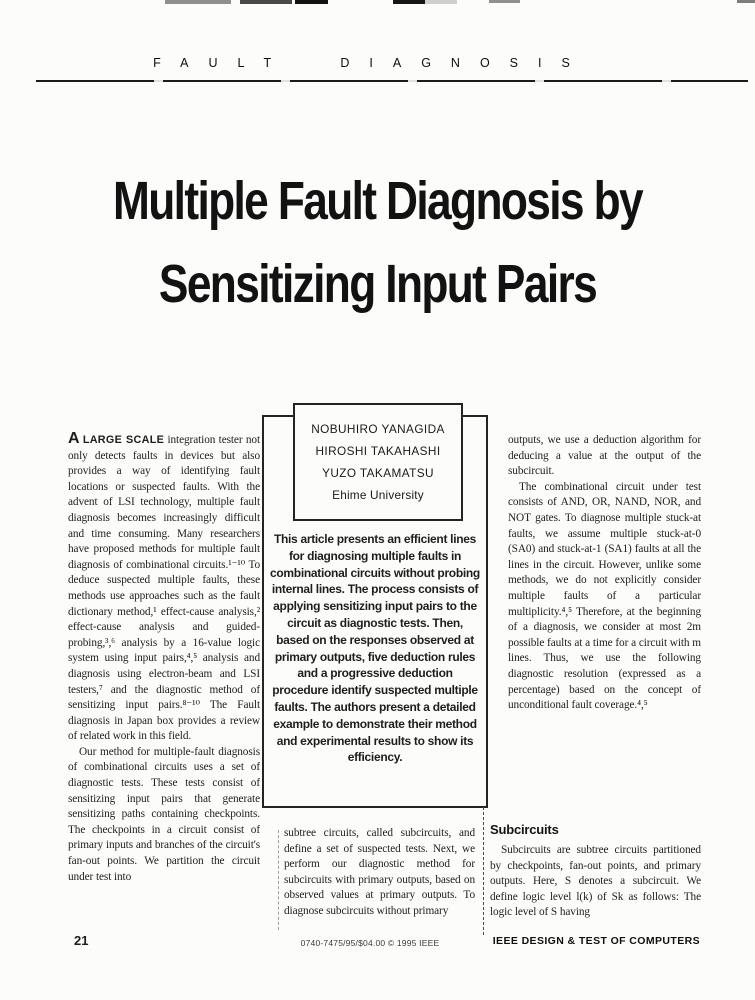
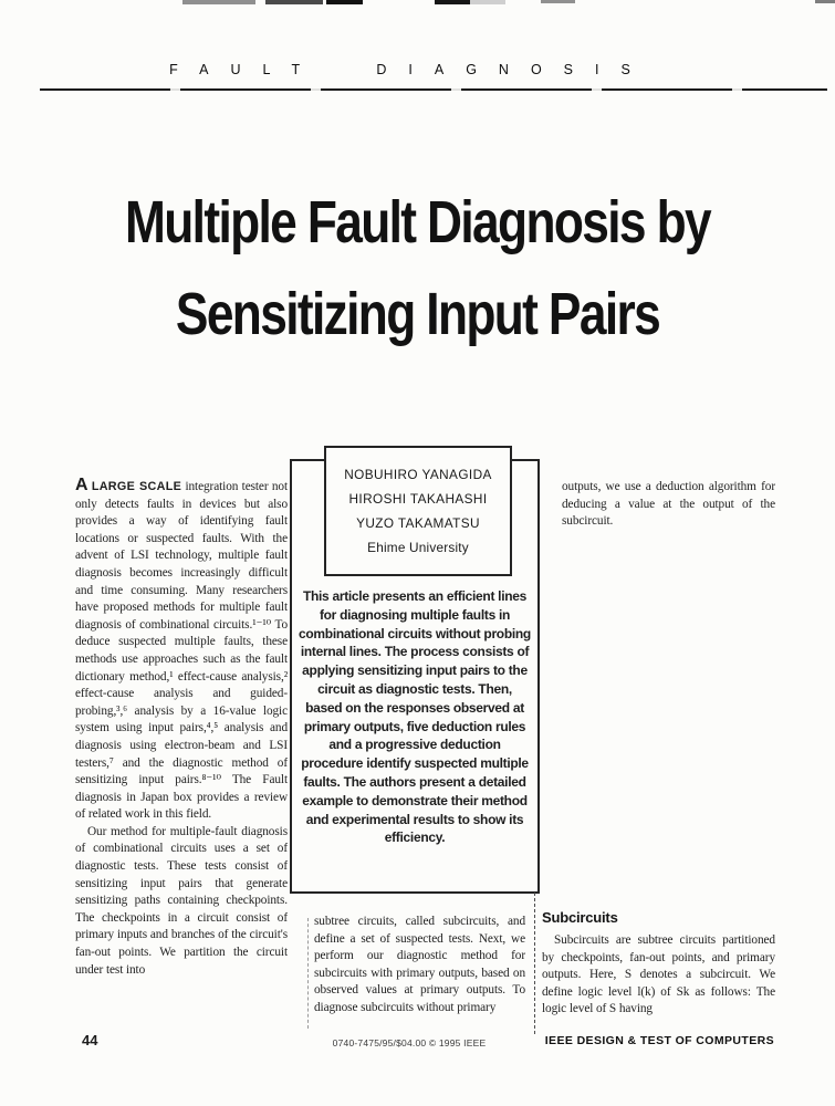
  FAULT DIAGNOSIS
  Multiple Fault Diagnosis by
  Sensitizing Input Pairs
  NOBUHIRO YANAGIDA
  HIROSHI TAKAHASHI
  YUZO TAKAMATSU
  Ehime University
  This article presents an efficient lines for diagnosing multiple faults in combinational circuits without probing internal lines. The process consists of applying sensitizing input pairs to the circuit as diagnostic tests. Then, based on the responses observed at primary outputs, five deduction rules and a progressive deduction procedure identify suspected multiple faults. The authors present a detailed example to demonstrate their method and experimental results to show its efficiency.
  A LARGE SCALE integration tester not only detects faults in devices but also provides a way of identifying fault locations or suspected faults. With the advent of LSI technology, multiple fault diagnosis becomes increasingly difficult and time consuming. Many researchers have proposed methods for multiple fault diagnosis of combinational circuits.¹⁻¹⁰ To deduce suspected multiple faults, these methods use approaches such as the fault dictionary method,¹ effect-cause analysis,² effect-cause analysis and guided-probing,³,⁶ analysis by a 16-value logic system using input pairs,⁴,⁵ analysis and diagnosis using electron-beam and LSI testers,⁷ and the diagnostic method of sensitizing input pairs.⁸⁻¹⁰ The Fault diagnosis in Japan box provides a review of related work in this field.
  Our method for multiple-fault diagnosis of combinational circuits uses a set of diagnostic tests. These tests consist of sensitizing input pairs that generate sensitizing paths containing checkpoints. The checkpoints in a circuit consist of primary inputs and branches of the circuit's fan-out points. We partition the circuit under test into
  subtree circuits, called subcircuits, and define a set of suspected tests. Next, we perform our diagnostic method for subcircuits with primary outputs, based on observed values at primary outputs. To diagnose subcircuits without primary
  outputs, we use a deduction algorithm for deducing a value at the output of the subcircuit.
- The combinational circuit under test consists of AND, OR, NAND, NOR, and NOT gates. To diagnose multiple stuck-at faults, we assume multiple stuck-at-0 (SA0) and stuck-at-1 (SA1) faults at all the lines in the circuit. However, unlike some methods, we do not explicitly consider multiple faults of a particular multiplicity.⁴,⁵ Therefore, at the beginning of a diagnosis, we consider at most 2m possible faults at a time for a circuit with m lines. Thus, we use the following diagnostic resolution (expressed as a percentage) based on the concept of unconditional fault coverage.⁴,⁵
  Subcircuits
  Subcircuits are subtree circuits partitioned by checkpoints, fan-out points, and primary outputs. Here, S denotes a subcircuit. We define logic level l(k) of Sk as follows: The logic level of S having
- 21
+ 44
  0740-7475/95/$04.00 © 1995 IEEE
  IEEE DESIGN & TEST OF COMPUTERS
